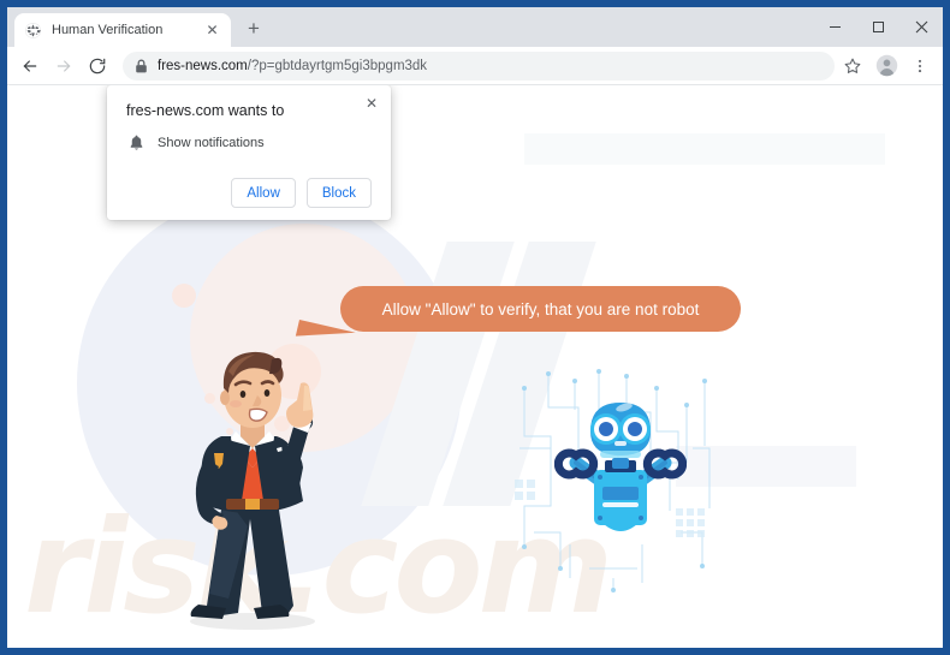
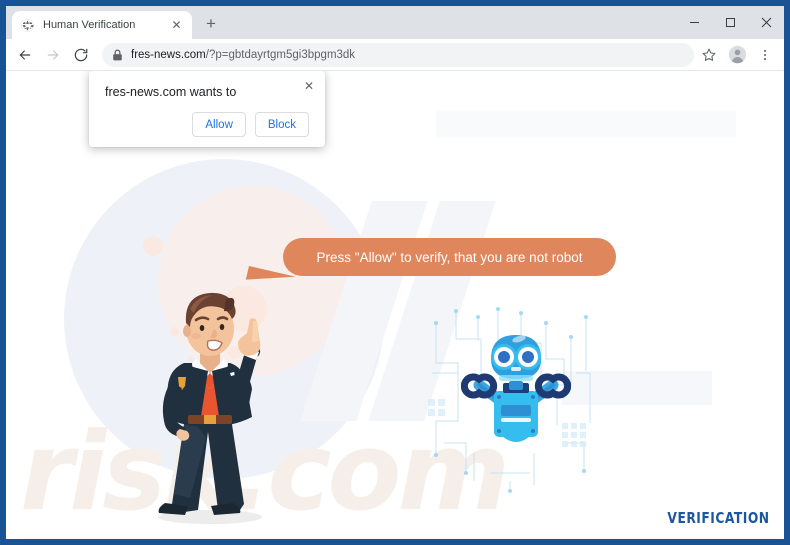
  Human Verification
  ✕
  +
  fres-news.com/?p=gbtdayrtgm5gi3bpgm3dk
  ris.com
- Allow "Allow" to verify, that you are not robot
+ Press "Allow" to verify, that you are not robot
+ VERIFICATION
  ✕
  fres-news.com wants to
- Show notifications
  Allow
  Block
